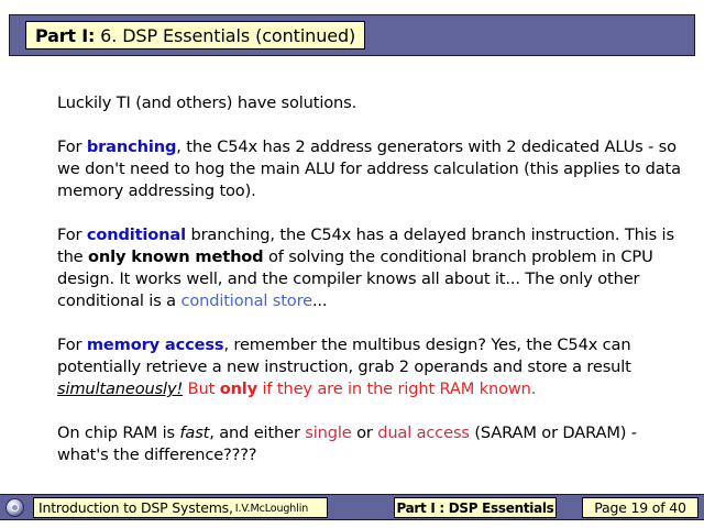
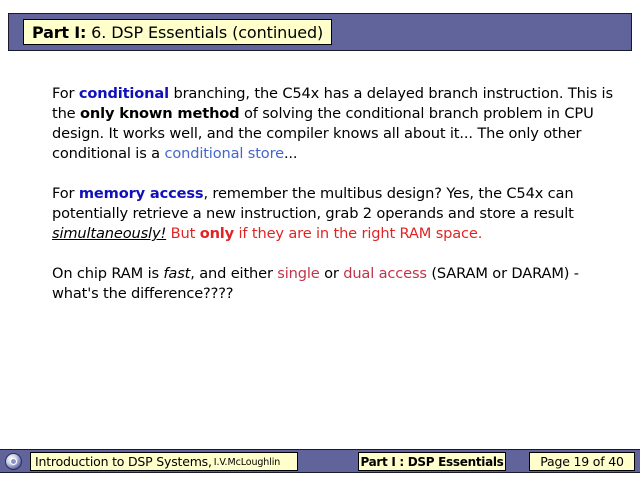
  Part I:
  6. DSP Essentials (continued)
- Luckily TI (and others) have solutions.
- For branching, the C54x has 2 address generators with 2 dedicated ALUs - so we don't need to hog the main ALU for address calculation (this applies to data memory addressing too).
  For conditional branching, the C54x has a delayed branch instruction. This is the only known method of solving the conditional branch problem in CPU design. It works well, and the compiler knows all about it... The only other conditional is a conditional store...
- For memory access, remember the multibus design? Yes, the C54x can potentially retrieve a new instruction, grab 2 operands and store a result simultaneously! But only if they are in the right RAM known.
+ For memory access, remember the multibus design? Yes, the C54x can potentially retrieve a new instruction, grab 2 operands and store a result simultaneously! But only if they are in the right RAM space.
  On chip RAM is fast, and either single or dual access (SARAM or DARAM) - what's the difference????
  Introduction to DSP Systems,
  I.V.McLoughlin
  Part I : DSP Essentials
  Page 19 of 40
